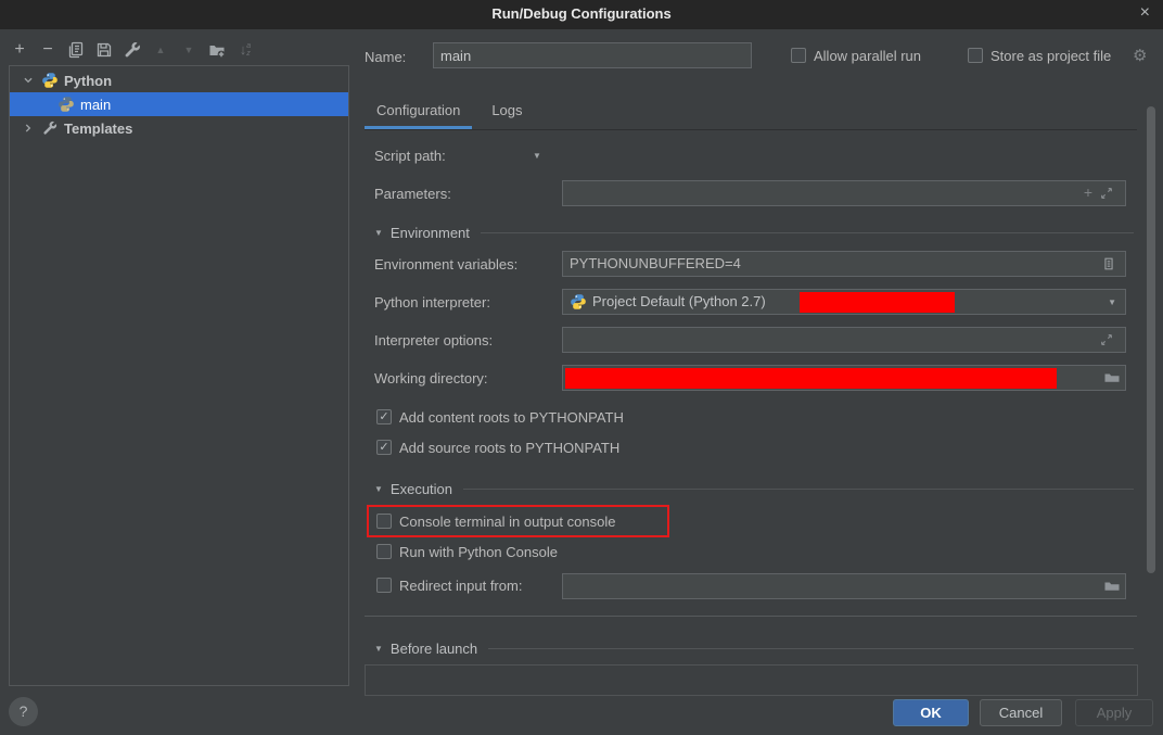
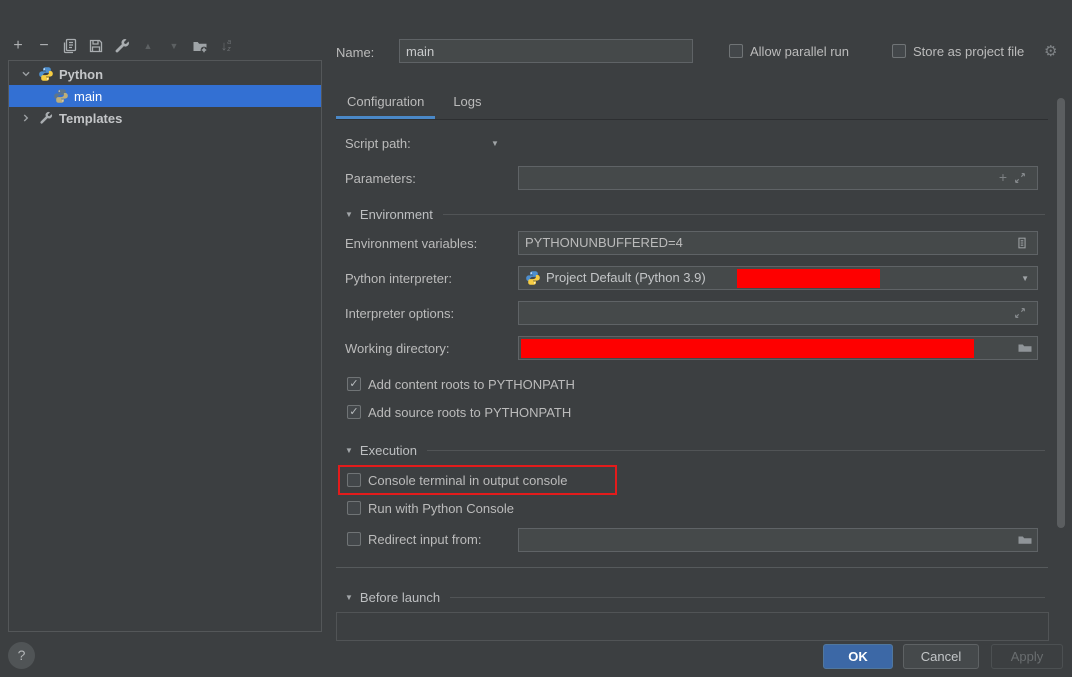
- Run/Debug Configurations
- ×
  +
  −
  ▲
  ▼
  ↓
  Python
  main
  Templates
  Name:
  main
  Allow parallel run
  Store as project file
  ⚙
  Configuration
  Logs
  Script path:
  ▼
  Parameters:
  +
  ▼
  Environment
  Environment variables:
  PYTHONUNBUFFERED=4
  Python interpreter:
- Project Default (Python 2.7)
+ Project Default (Python 3.9)
  ▼
  Interpreter options:
  Working directory:
  ✓
  Add content roots to PYTHONPATH
  ✓
  Add source roots to PYTHONPATH
  ▼
  Execution
  Console terminal in output console
  Run with Python Console
  Redirect input from:
  ▼
  Before launch
  ?
  OK
  Cancel
  Apply
